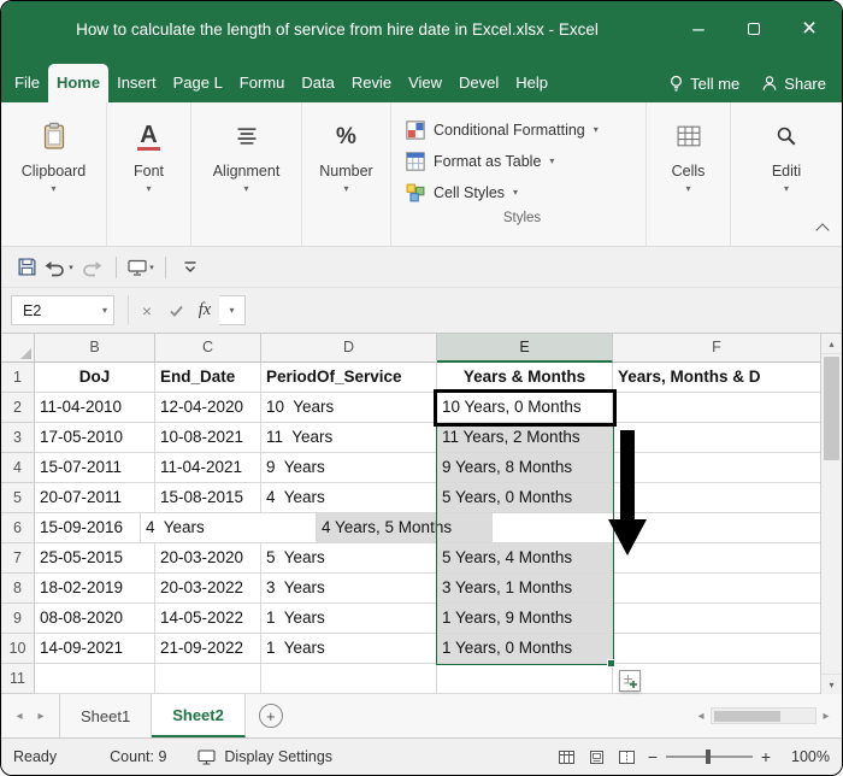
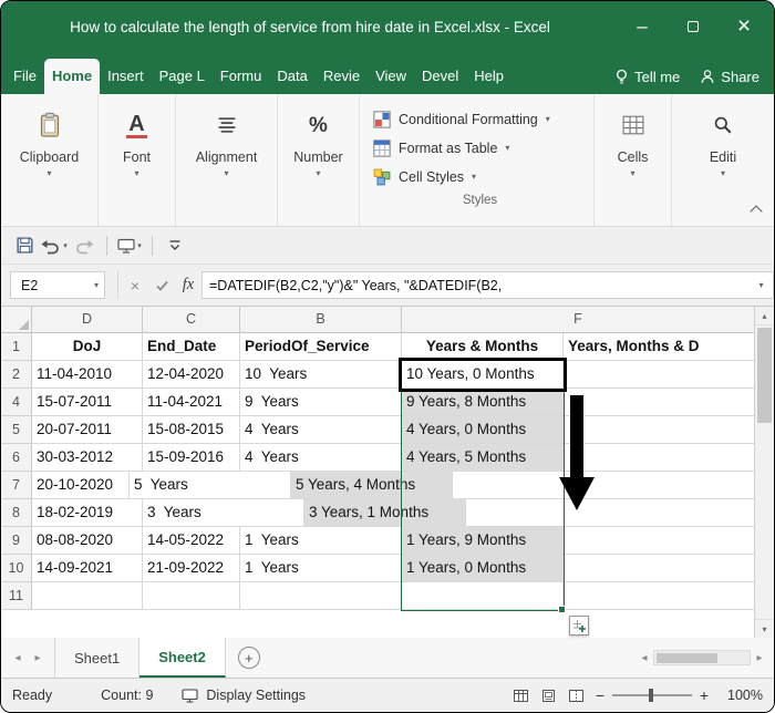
  How to calculate the length of service from hire date in Excel.xlsx - Excel
  –
  ×
  File
  Home
  Insert
  Page L
  Formu
  Data
  Revie
  View
  Devel
  Help
  Tell me
  Share
  Clipboard
  ▾
  A
  Font
  ▾
  Alignment
  ▾
  %
  Number
  ▾
  Conditional Formatting
  ▾
  Format as Table
  ▾
  Cell Styles
  ▾
  Styles
  Cells
  ▾
  Editi
  ▾
  E2
  ▾
  ×
  fx
+ =DATEDIF(B2,C2,"y")&" Years, "&DATEDIF(B2,
  ▾
- B
+ D
  C
- D
+ B
- E
  F
  1
  DoJ
  End_Date
  PeriodOf_Service
  Years & Months
  Years, Months & D
  2
  11-04-2010
  12-04-2020
  10 Years
  10 Years, 0 Months
- 3
- 17-05-2010
- 10-08-2021
- 11 Years
- 11 Years, 2 Months
  4
  15-07-2011
  11-04-2021
  9 Years
  9 Years, 8 Months
  5
  20-07-2011
  15-08-2015
  4 Years
- 5 Years, 0 Months
+ 4 Years, 0 Months
  6
+ 30-03-2012
  15-09-2016
  4 Years
  4 Years, 5 Months
  7
- 25-05-2015
- 20-03-2020
+ 20-10-2020
  5 Years
  5 Years, 4 Months
  8
  18-02-2019
- 20-03-2022
  3 Years
  3 Years, 1 Months
  9
  08-08-2020
  14-05-2022
  1 Years
  1 Years, 9 Months
  10
  14-09-2021
  21-09-2022
  1 Years
  1 Years, 0 Months
  11
  ▴
  ▾
  ◂
  ▸
  Sheet1
  Sheet2
  +
  ◂
  ▸
  Ready
  Count: 9
  Display Settings
  −
  +
  100%
